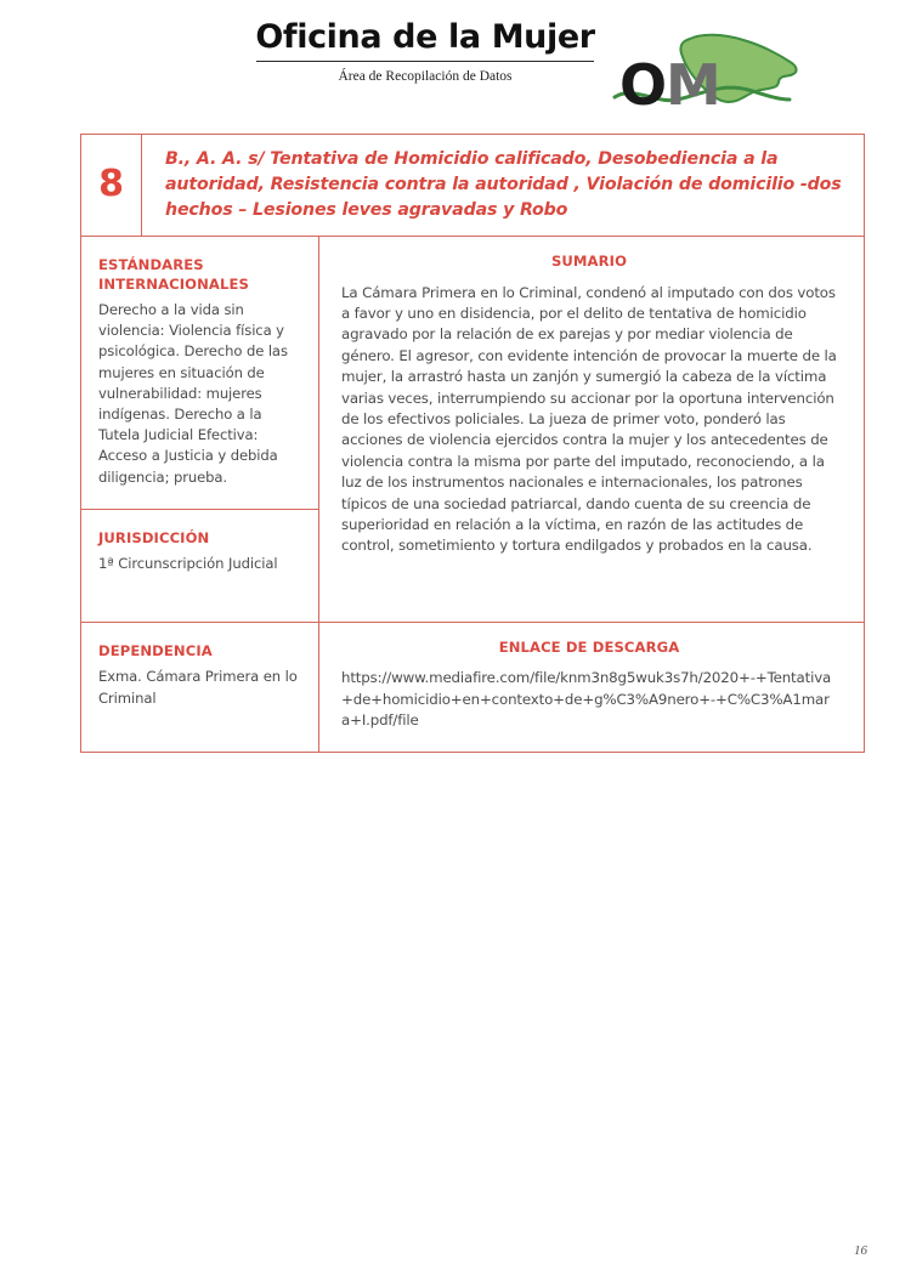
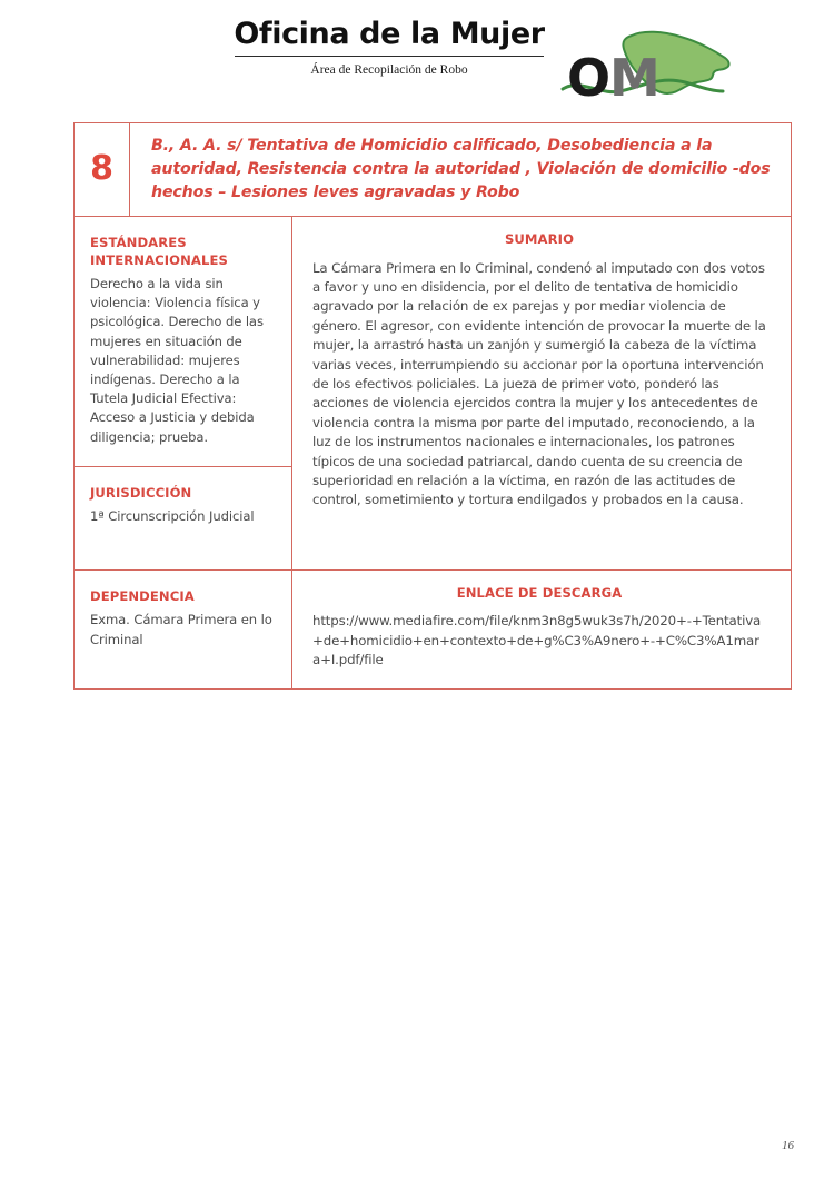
  Oficina de la Mujer
- Área de Recopilación de Datos
+ Área de Recopilación de Robo
  O
  M
  8
  B., A. A. s/ Tentativa de Homicidio calificado, Desobediencia a la autoridad, Resistencia contra la autoridad , Violación de domicilio -dos hechos – Lesiones leves agravadas y Robo
  ESTÁNDARES INTERNACIONALES
  Derecho a la vida sin violencia: Violencia física y psicológica. Derecho de las mujeres en situación de vulnerabilidad: mujeres indígenas. Derecho a la Tutela Judicial Efectiva: Acceso a Justicia y debida diligencia; prueba.
  JURISDICCIÓN
  1ª Circunscripción Judicial
  SUMARIO
  La Cámara Primera en lo Criminal, condenó al imputado con dos votos a favor y uno en disidencia, por el delito de tentativa de homicidio agravado por la relación de ex parejas y por mediar violencia de género. El agresor, con evidente intención de provocar la muerte de la mujer, la arrastró hasta un zanjón y sumergió la cabeza de la víctima varias veces, interrumpiendo su accionar por la oportuna intervención de los efectivos policiales. La jueza de primer voto, ponderó las acciones de violencia ejercidos contra la mujer y los antecedentes de violencia contra la misma por parte del imputado, reconociendo, a la luz de los instrumentos nacionales e internacionales, los patrones típicos de una sociedad patriarcal, dando cuenta de su creencia de superioridad en relación a la víctima, en razón de las actitudes de control, sometimiento y tortura endilgados y probados en la causa.
  DEPENDENCIA
  Exma. Cámara Primera en lo Criminal
  ENLACE DE DESCARGA
  https://www.mediafire.com/file/knm3n8g5wuk3s7h/2020+-+Tentativa+de+homicidio+en+contexto+de+g%C3%A9nero+-+C%C3%A1mara+I.pdf/file
  16
